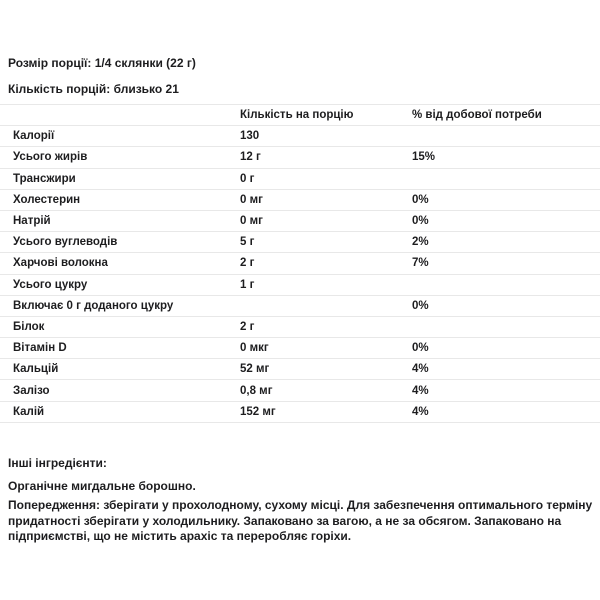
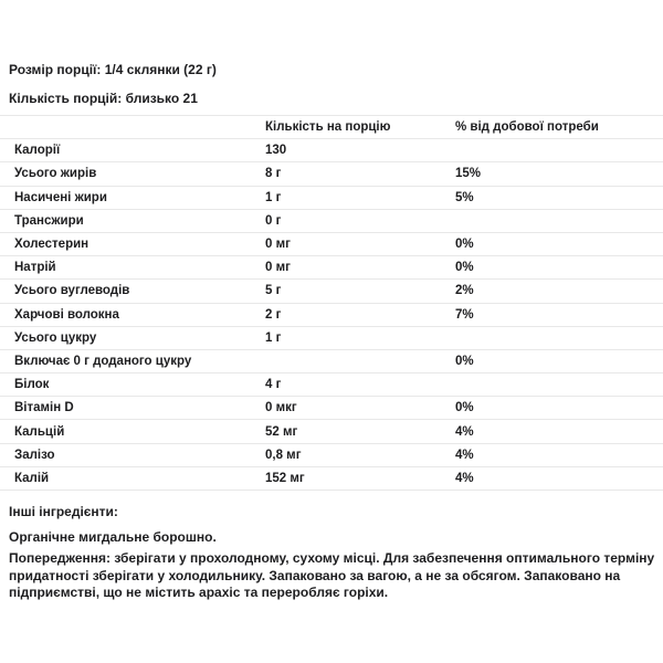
  Розмір порції: 1/4 склянки (22 г)
  Кількість порцій: близько 21
  	Кількість на порцію	% від добової потреби
  Калорії	130
- Усього жирів	12 г	15%
+ Усього жирів	8 г	15%
+ Насичені жири	1 г	5%
  Трансжири	0 г
  Холестерин	0 мг	0%
  Натрій	0 мг	0%
  Усього вуглеводів	5 г	2%
  Харчові волокна	2 г	7%
  Усього цукру	1 г
  Включає 0 г доданого цукру		0%
- Білок	2 г
+ Білок	4 г
  Вітамін D	0 мкг	0%
  Кальцій	52 мг	4%
  Залізо	0,8 мг	4%
  Калій	152 мг	4%
  Інші інгредієнти:
  Органічне мигдальне борошно.
  Попередження: зберігати у прохолодному, сухому місці. Для забезпечення оптимального терміну придатності зберігати у холодильнику. Запаковано за вагою, а не за обсягом. Запаковано на підприємстві, що не містить арахіс та переробляє горіхи.
